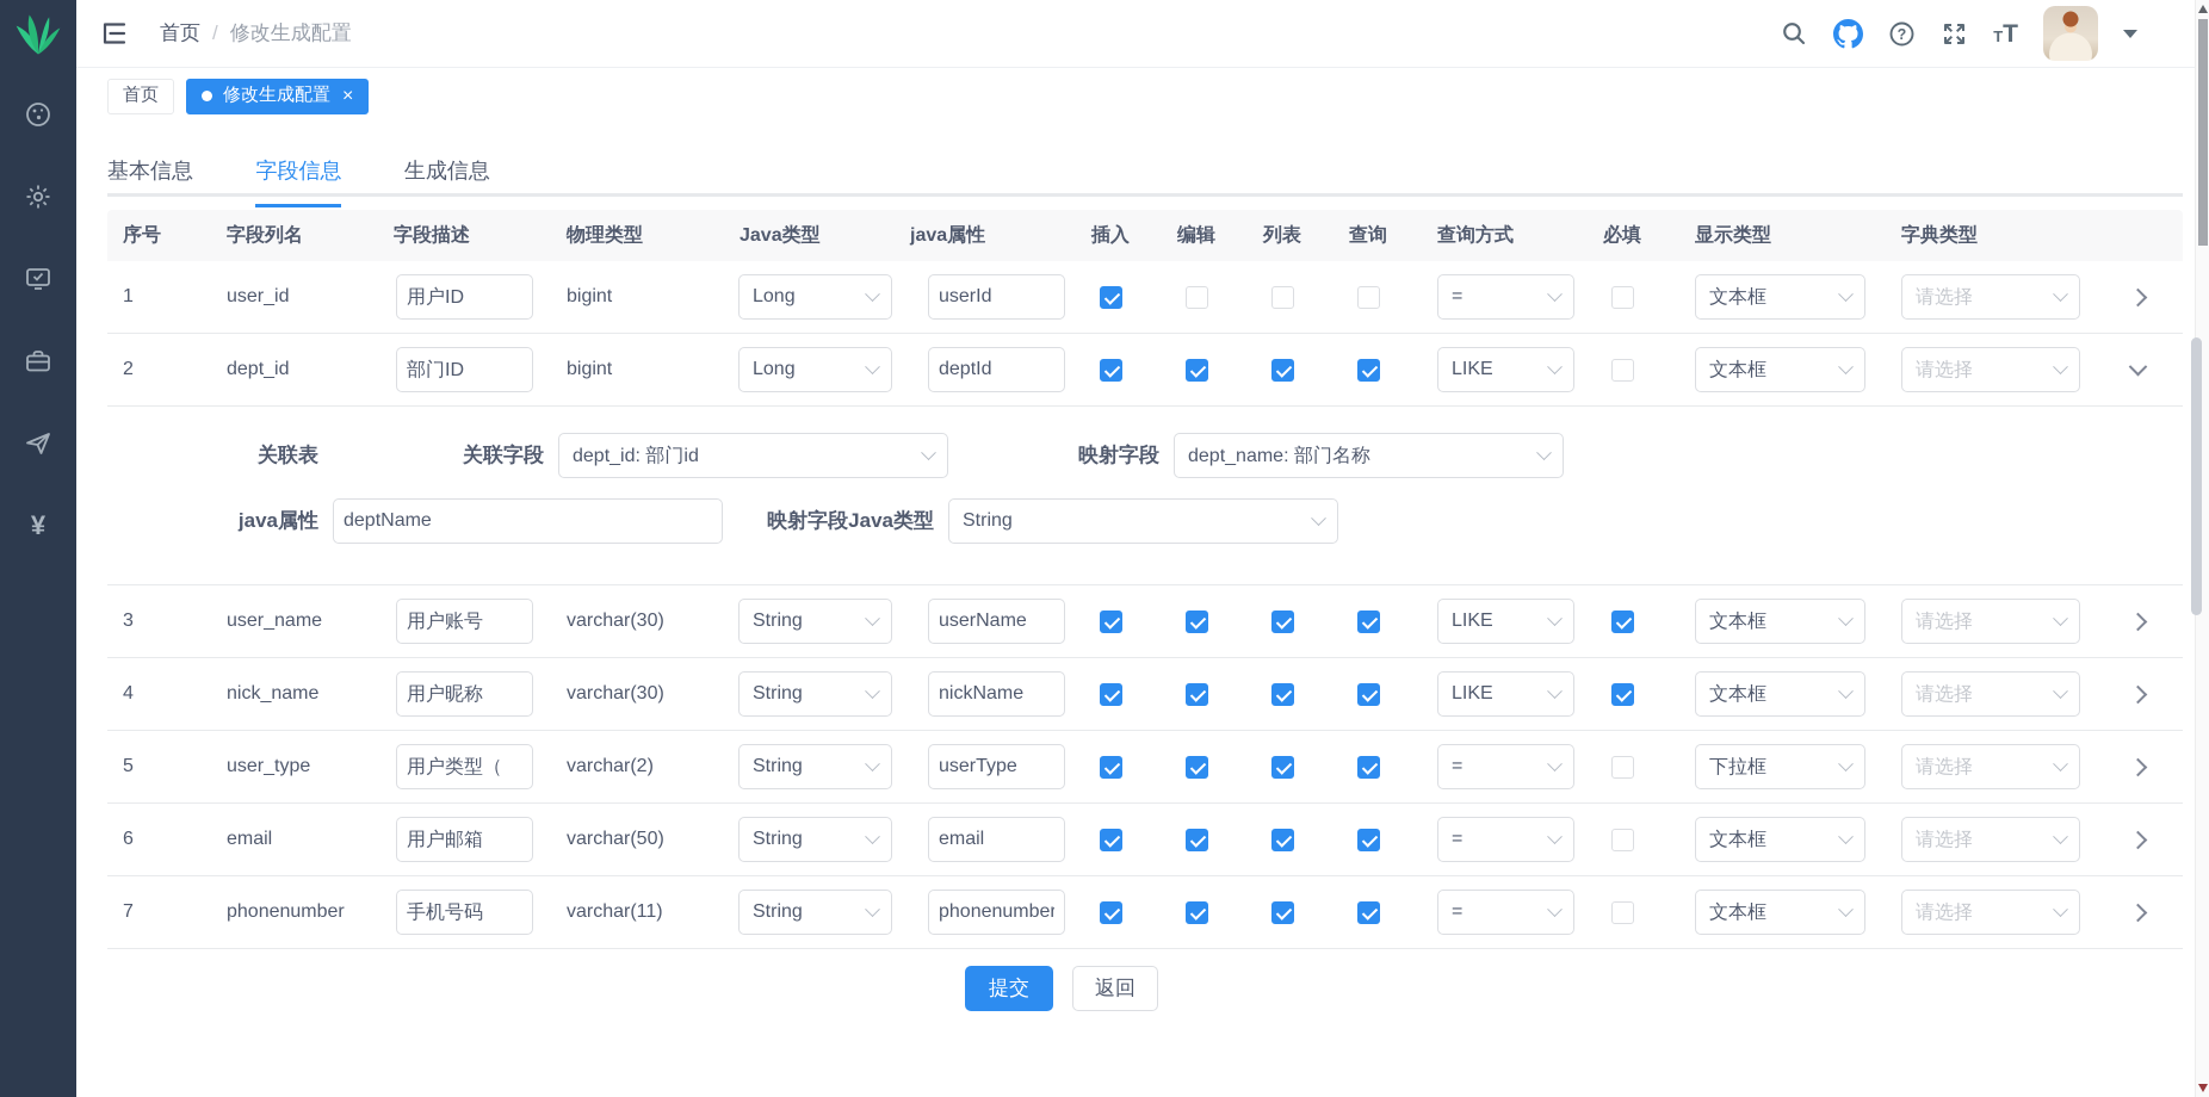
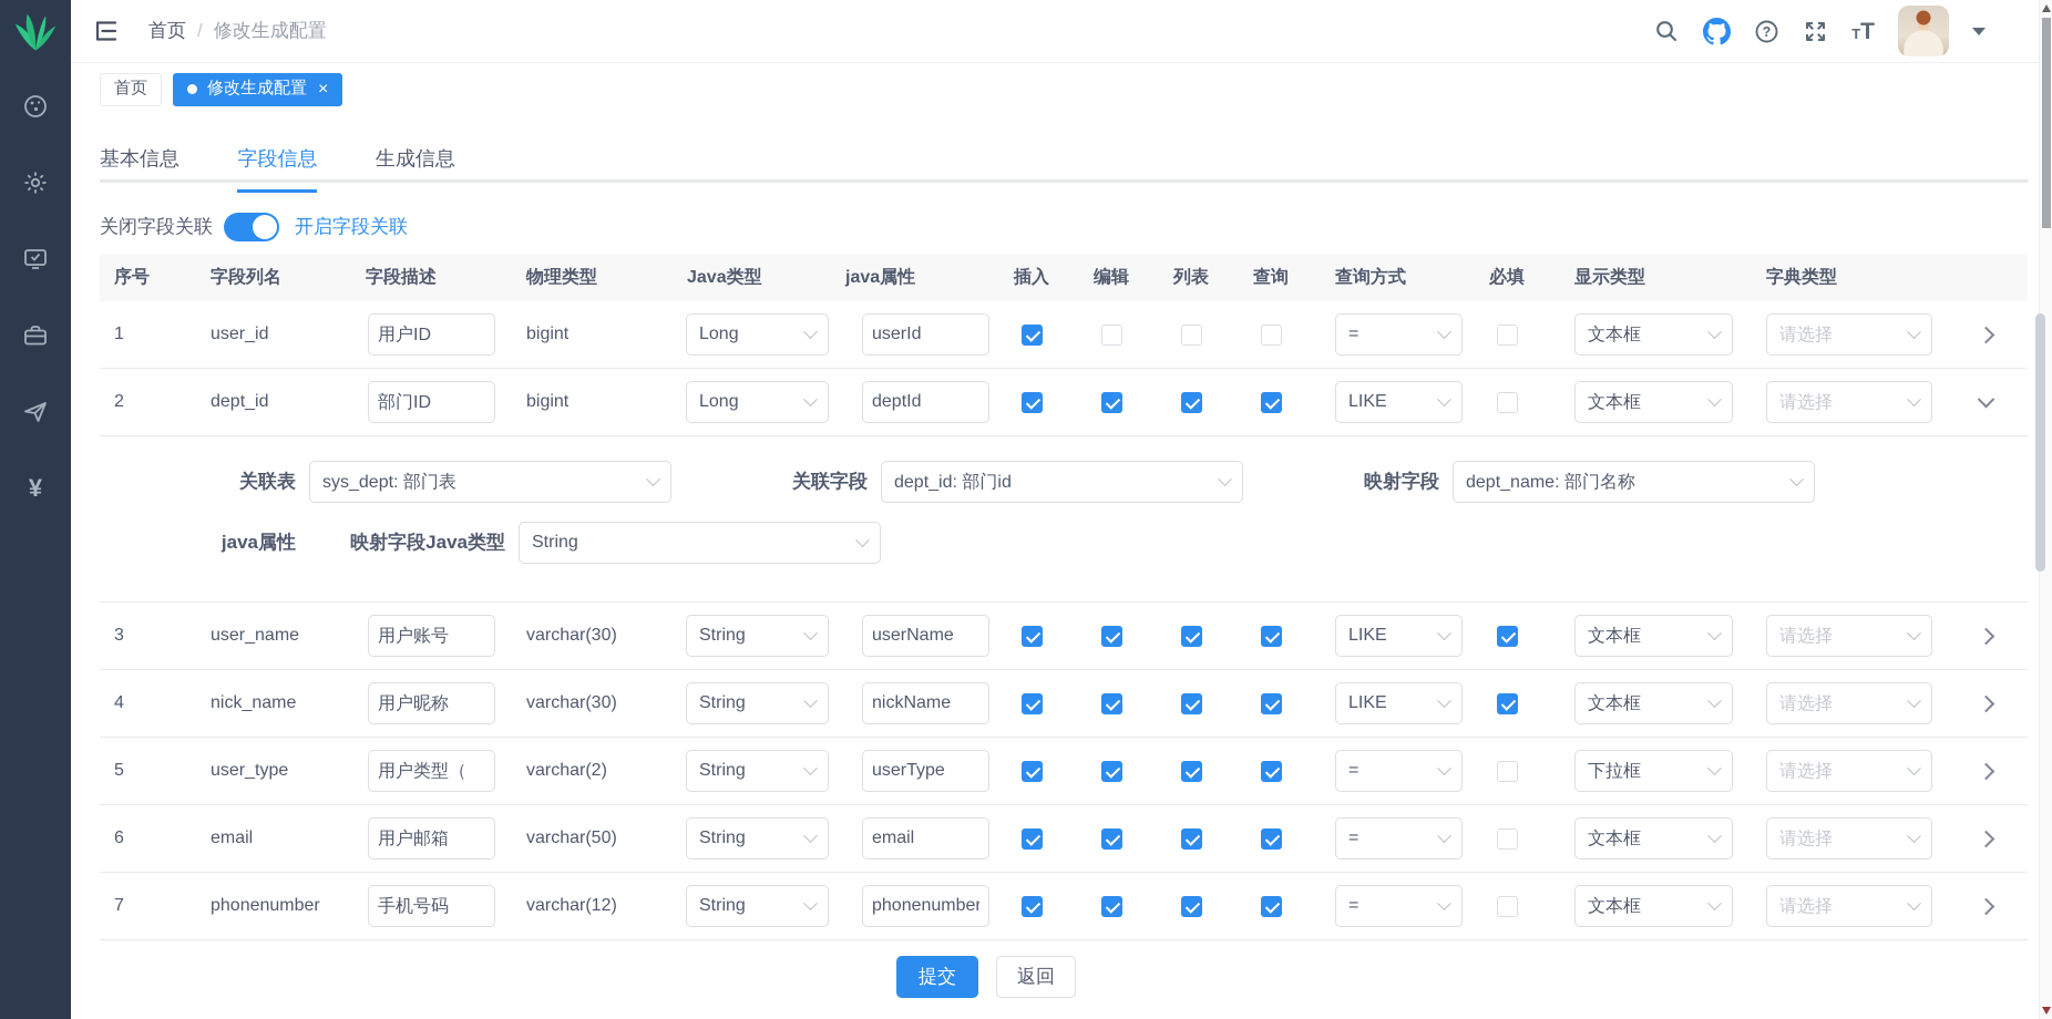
  ¥
  首页
  /
  修改生成配置
  ?
  TT
  首页
  修改生成配置
  ×
  基本信息 字段信息 生成信息
+ 关闭字段关联
+ 开启字段关联
  序号
  字段列名
  字段描述
  物理类型
  Java类型
  java属性
  插入
  编辑
  列表
  查询
  查询方式
  必填
  显示类型
  字典类型
  1
  user_id
  用户ID
  bigint
  Long
  userId
  =
  文本框
  请选择
  2
  dept_id
  部门ID
  bigint
  Long
  deptId
  LIKE
  文本框
  请选择
  关联表
+ sys_dept: 部门表
  关联字段
  dept_id: 部门id
  映射字段
  dept_name: 部门名称
  java属性
- deptName
  映射字段Java类型
  String
  3
  user_name
  用户账号
  varchar(30)
  String
  userName
  LIKE
  文本框
  请选择
  4
  nick_name
  用户昵称
  varchar(30)
  String
  nickName
  LIKE
  文本框
  请选择
  5
  user_type
  用户类型（
  varchar(2)
  String
  userType
  =
  下拉框
  请选择
  6
  email
  用户邮箱
  varchar(50)
  String
  email
  =
  文本框
  请选择
  7
  phonenumber
  手机号码
- varchar(11)
+ varchar(12)
  String
  phonenumber
  =
  文本框
  请选择
  提交
  返回
